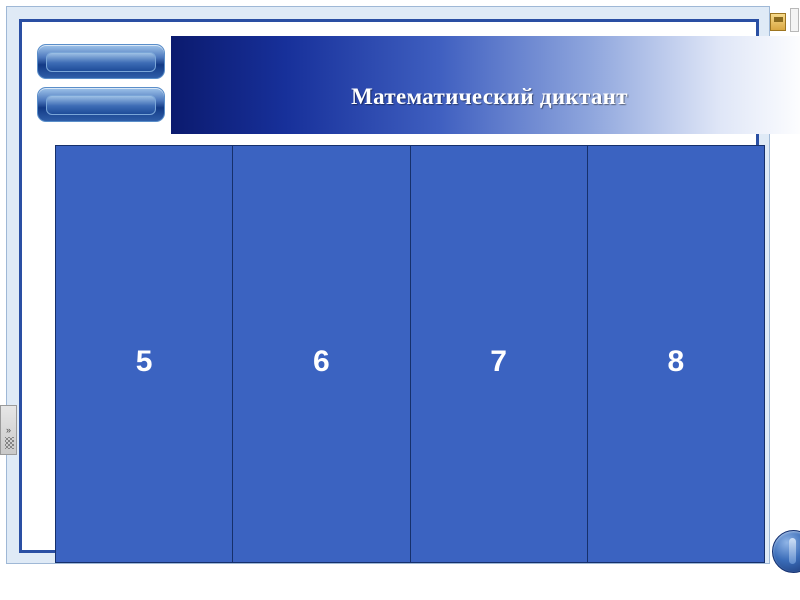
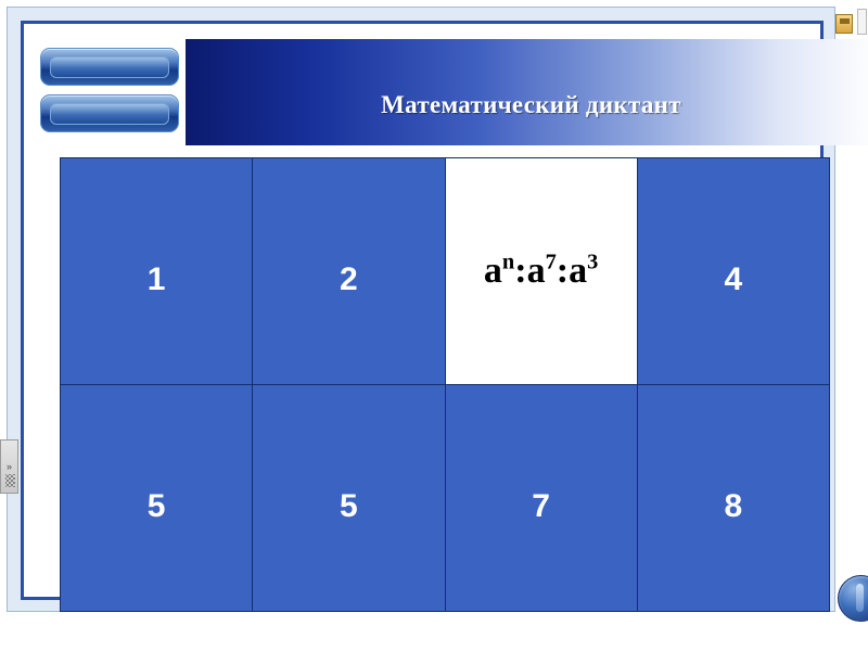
  Математический диктант
+ 1	2	an:a7:a3	4
- 5	6	7	8
+ 5	5	7	8
  »
